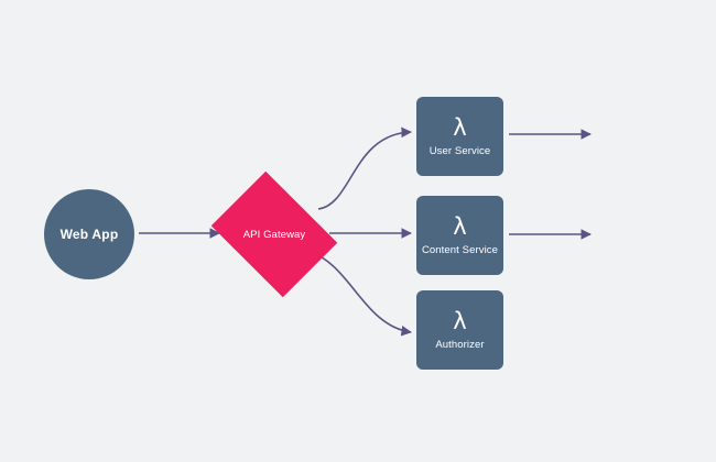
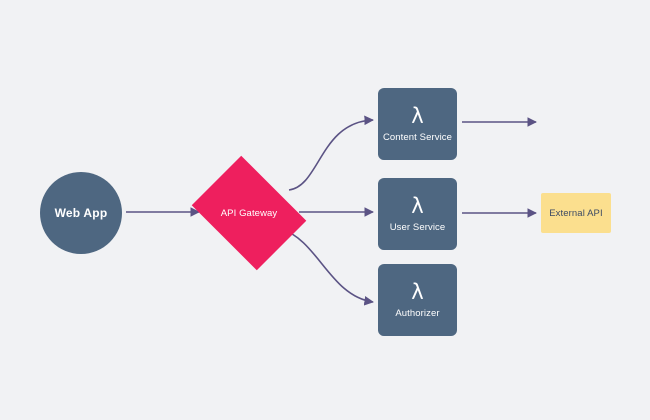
  Web App
  API Gateway
  λ
- User Service
+ Content Service
  λ
- Content Service
+ User Service
  λ
  Authorizer
+ External API
